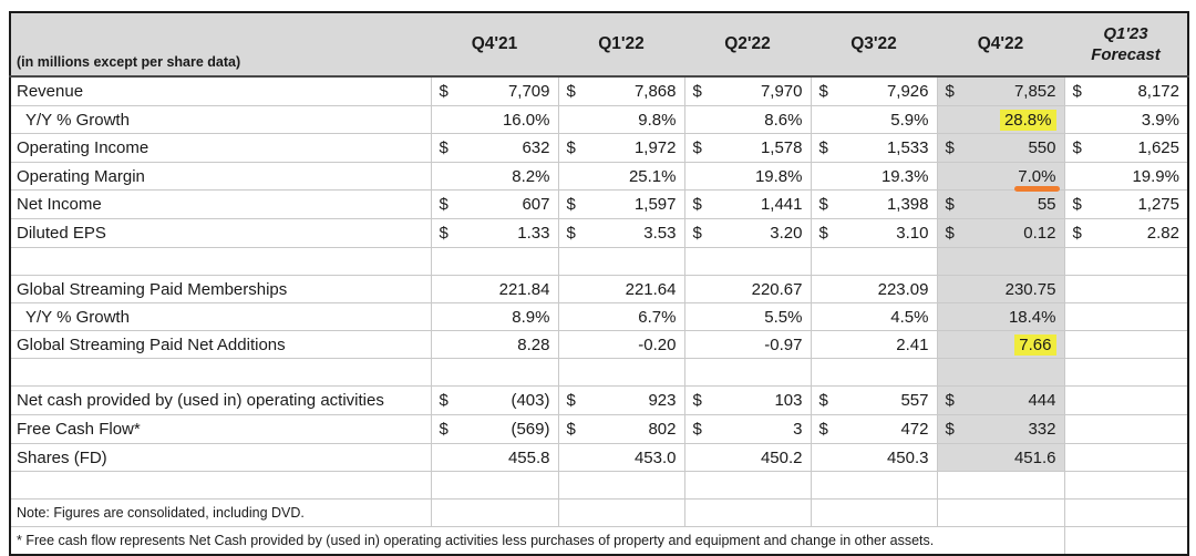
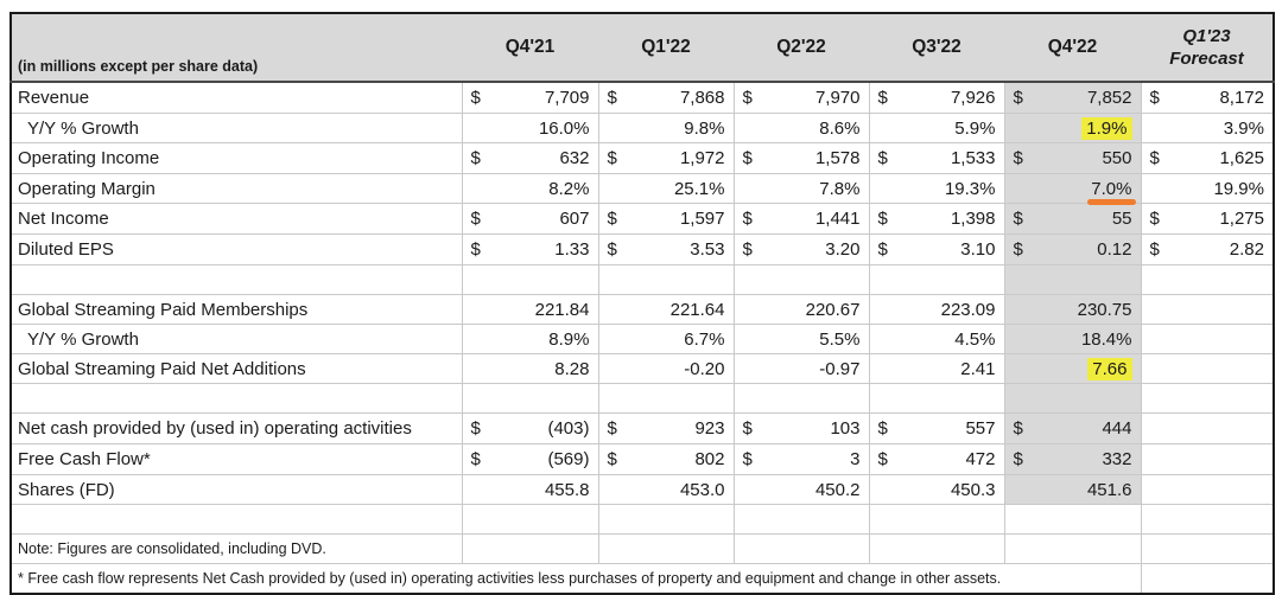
  (in millions except per share data)	Q4'21	Q1'22	Q2'22	Q3'22	Q4'22	Q1'23 Forecast
  Revenue	$ 7,709	$ 7,868	$ 7,970	$ 7,926	$ 7,852	$ 8,172
- Y/Y % Growth	16.0%	9.8%	8.6%	5.9%	28.8%	3.9%
+ Y/Y % Growth	16.0%	9.8%	8.6%	5.9%	1.9%	3.9%
  Operating Income	$ 632	$ 1,972	$ 1,578	$ 1,533	$ 550	$ 1,625
- Operating Margin	8.2%	25.1%	19.8%	19.3%	7.0%	19.9%
+ Operating Margin	8.2%	25.1%	7.8%	19.3%	7.0%	19.9%
  Net Income	$ 607	$ 1,597	$ 1,441	$ 1,398	$ 55	$ 1,275
  Diluted EPS	$ 1.33	$ 3.53	$ 3.20	$ 3.10	$ 0.12	$ 2.82
  Global Streaming Paid Memberships	221.84	221.64	220.67	223.09	230.75
  Y/Y % Growth	8.9%	6.7%	5.5%	4.5%	18.4%
  Global Streaming Paid Net Additions	8.28	-0.20	-0.97	2.41	7.66
  Net cash provided by (used in) operating activities	$ (403)	$ 923	$ 103	$ 557	$ 444
  Free Cash Flow*	$ (569)	$ 802	$ 3	$ 472	$ 332
  Shares (FD)	455.8	453.0	450.2	450.3	451.6
  Note: Figures are consolidated, including DVD.
  * Free cash flow represents Net Cash provided by (used in) operating activities less purchases of property and equipment and change in other assets.
